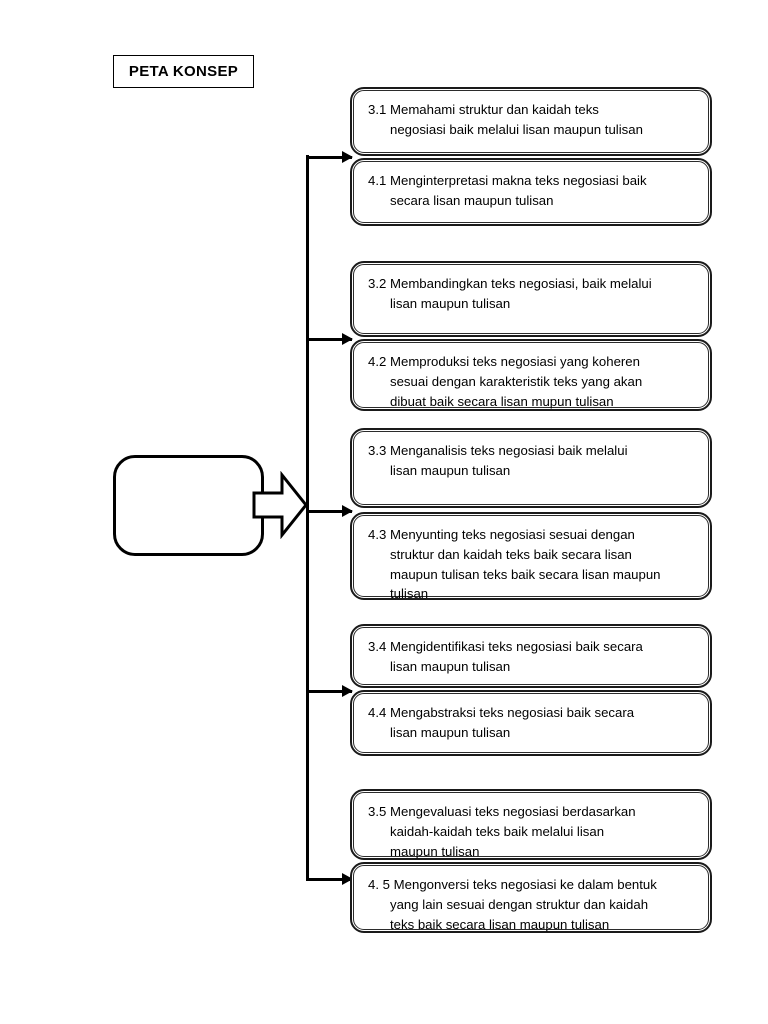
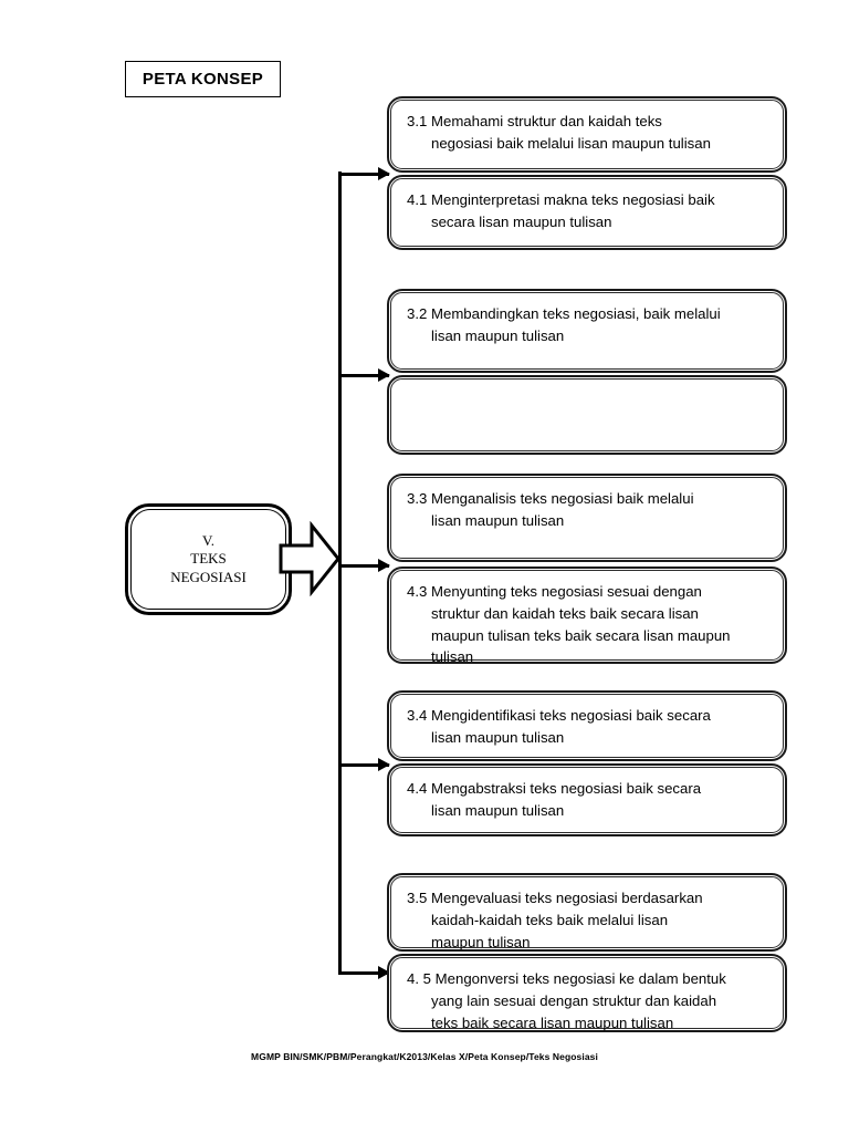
  PETA KONSEP
+ V.
+ TEKS
+ NEGOSIASI
  3.1 Memahami struktur dan kaidah teks
  negosiasi baik melalui lisan maupun tulisan
  4.1 Menginterpretasi makna teks negosiasi baik
  secara lisan maupun tulisan
  3.2 Membandingkan teks negosiasi, baik melalui
  lisan maupun tulisan
- 4.2 Memproduksi teks negosiasi yang koheren
- sesuai dengan karakteristik teks yang akan
- dibuat baik secara lisan mupun tulisan
  3.3 Menganalisis teks negosiasi baik melalui
  lisan maupun tulisan
  4.3 Menyunting teks negosiasi sesuai dengan
  struktur dan kaidah teks baik secara lisan
  maupun tulisan teks baik secara lisan maupun
  tulisan
  3.4 Mengidentifikasi teks negosiasi baik secara
  lisan maupun tulisan
  4.4 Mengabstraksi teks negosiasi baik secara
  lisan maupun tulisan
  3.5 Mengevaluasi teks negosiasi berdasarkan
  kaidah-kaidah teks baik melalui lisan
  maupun tulisan
  4. 5 Mengonversi teks negosiasi ke dalam bentuk
  yang lain sesuai dengan struktur dan kaidah
  teks baik secara lisan maupun tulisan
+ MGMP BIN/SMK/PBM/Perangkat/K2013/Kelas X/Peta Konsep/Teks Negosiasi
